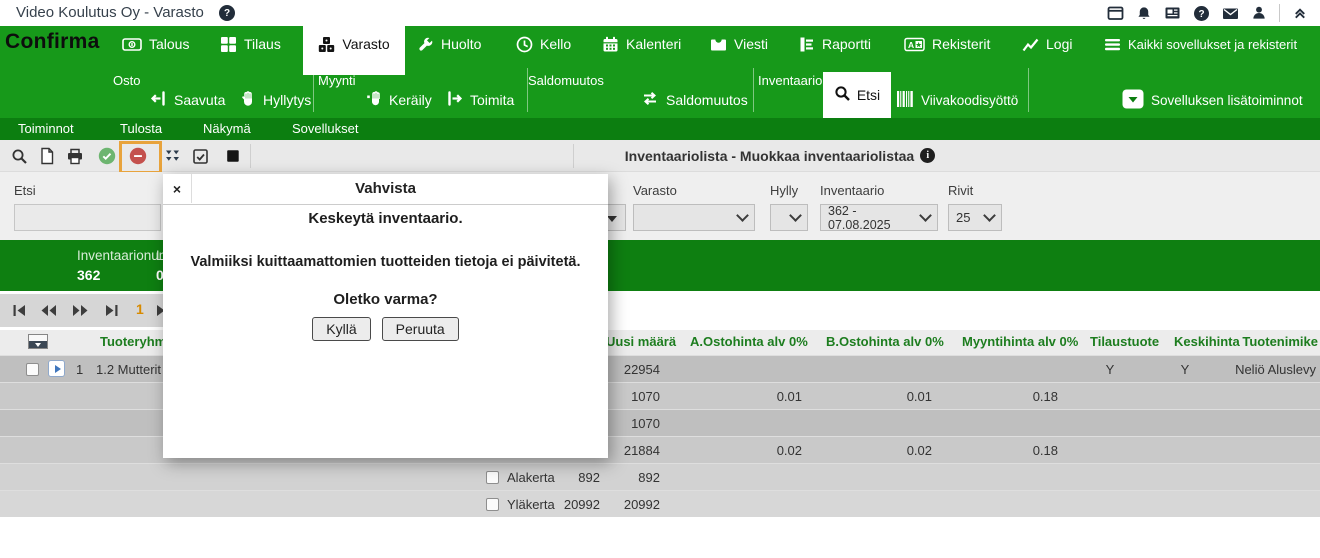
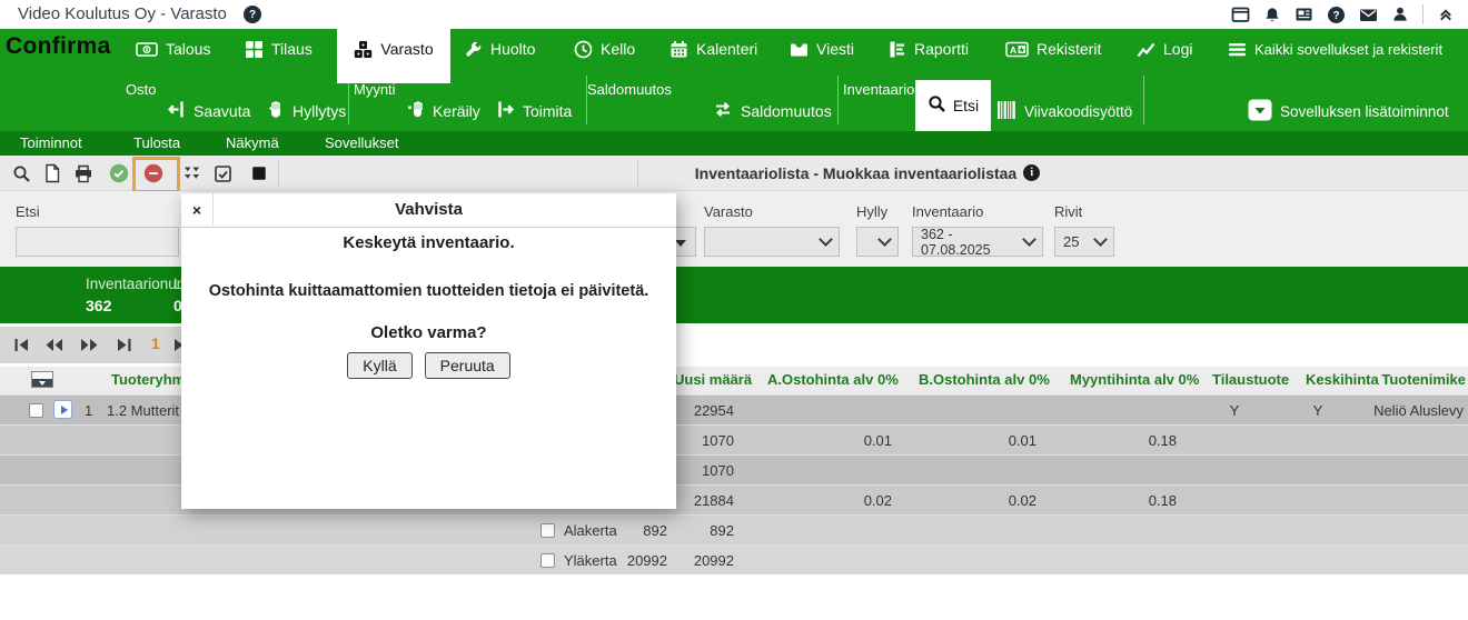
  Video Koulutus Oy - Varasto
  ?
  ?
  Confirma
  Talous
  Tilaus
  Varasto
  Huolto
  Kello
  Kalenteri
  Viesti
  Raportti
  A
  Rekisterit
  Logi
  Kaikki sovellukset ja rekisterit
  Osto
  Myynti
  Saldomuutos
  Inventaario
  Saavuta
  Hyllytys
  Keräily
  Toimita
  Saldomuutos
  Etsi
  Viivakoodisyöttö
  Sovelluksen lisätoiminnot
  Toiminnot
  Tulosta
  Näkymä
  Sovellukset
  Inventaariolista - Muokkaa inventaariolistaa
  i
  Etsi
  Varasto
  Hylly
  Inventaario
  362 - 07.08.2025
  Rivit
  25
  Inventaarionu
  362
  L
  0
  1
  Tuoteryhm
  Uusi määrä
  A.Ostohinta alv 0%
  B.Ostohinta alv 0%
  Myyntihinta alv 0%
  Tilaustuote
  Keskihinta
  Tuotenimike
  1
  1.2 Mutterit
  22954
  Y
  Y
  Neliö Aluslevy
  1070
  0.01
  0.01
  0.18
  1070
  21884
  0.02
  0.02
  0.18
  Alakerta
  892
  892
  Yläkerta
  20992
  20992
  ×
  Vahvista
  Keskeytä inventaario.
- Valmiiksi kuittaamattomien tuotteiden tietoja ei päivitetä.
+ Ostohinta kuittaamattomien tuotteiden tietoja ei päivitetä.
  Oletko varma?
  Kyllä
  Peruuta
